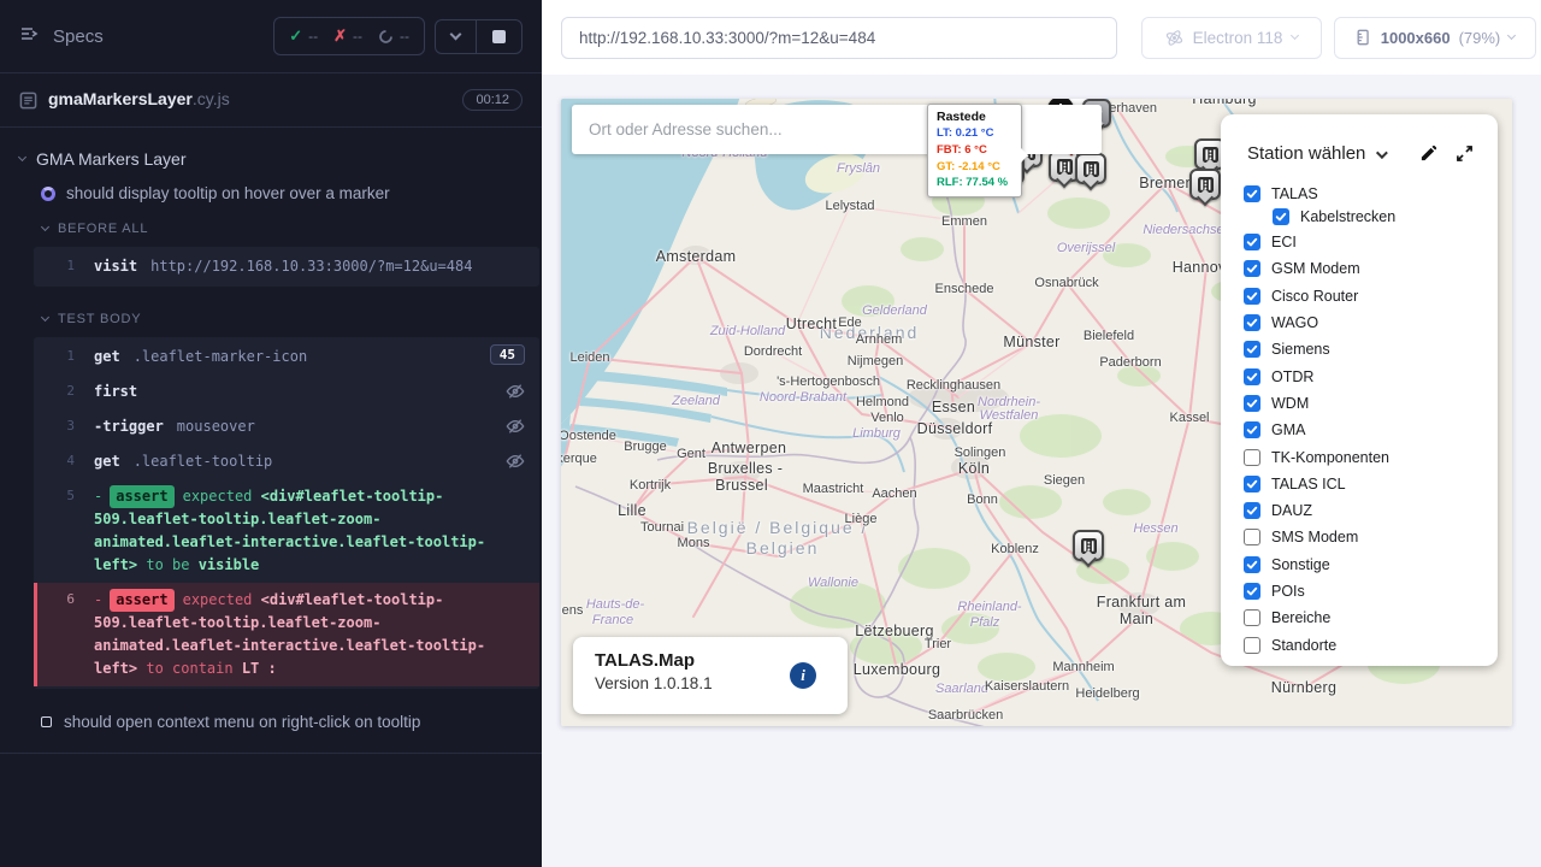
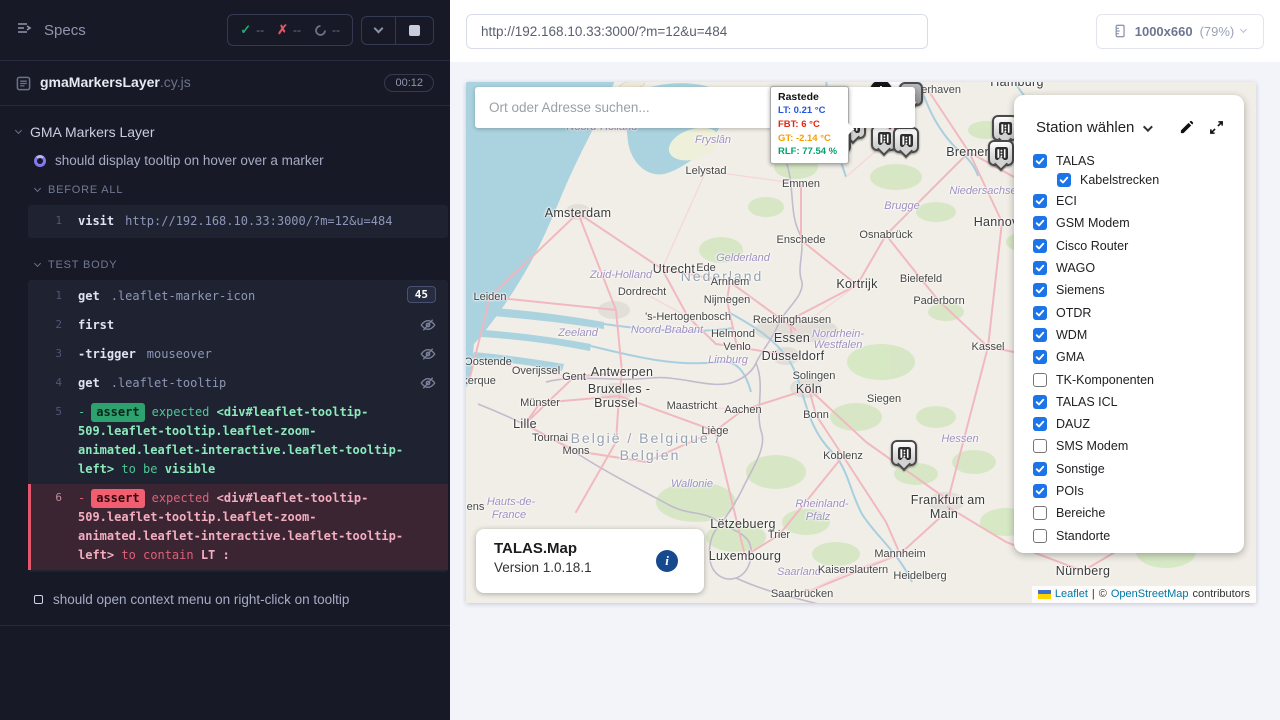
  Specs
  ✓
  --
  ✗
  --
  --
  gmaMarkersLayer.cy.js
  00:12
  GMA Markers Layer
  should display tooltip on hover over a marker
  BEFORE ALL
  1
  visit http://192.168.10.33:3000/?m=12&u=484
  TEST BODY
  1
  get .leaflet-marker-icon
  45
  2
  first
  3
  -trigger mouseover
  4
  get .leaflet-tooltip
  5
  - assert expected <div#leaflet-tooltip-509.leaflet-tooltip.leaflet-zoom-animated.leaflet-interactive.leaflet-tooltip-left> to be visible
  6
  - assert expected <div#leaflet-tooltip-509.leaflet-tooltip.leaflet-zoom-animated.leaflet-interactive.leaflet-tooltip-left> to contain LT :
  should open context menu on right-click on tooltip
  http://192.168.10.33:3000/?m=12&u=484
- Electron 118
  1000x660
  (79%)
  Fryslân
  Lelystad
  Amsterdam
  Leiden
  Nederland
- Overijssel
+ Brugge
  Emmen
  Enschede
  Utrecht
  Ede
  Gelderland
  Arnhem
  Zuid-Holland
  Dordrecht
  Nijmegen
- Münster
+ Kortrijk
  's-Hertogenbosch
  Recklinghausen
  Zeeland
  Noord-Brabant
  Helmond
  Essen
  Venlo
  Limburg
  Düsseldorf
  Nordrhein-
  Westfalen
  Oostende
- Brugge
+ Overijssel
  Gent
  Antwerpen
  Solingen
  Bruxelles -
  Brussel
  Köln
- Kortrijk
+ Münster
  Maastricht
  Aachen
  Bonn
  Lille
  Tournai
  Mons
  België / Belgique /
  Belgien
  Liège
  Wallonie
  Hauts-de-
  France
  Osnabrück
  Bielefeld
  Paderborn
  Kassel
  Siegen
  Hessen
  Frankfurt am
  Main
  Koblenz
  Rheinland-
  Pfalz
  Lëtzebuerg
  Trier
  Luxembourg
  Saarland
  Kaiserslautern
  Mannheim
  Heidelberg
  Saarbrücken
  Nürnberg
  Breme
  Niedersachs
  Hamburg
  Ort oder Adresse suchen...
  Rastede
  LT: 0.21 °C
  FBT: 6 °C
  GT: -2.14 °C
  RLF: 77.54 %
  Station wählen
  TALAS
  Kabelstrecken
  ECI
  GSM Modem
  Cisco Router
  WAGO
  Siemens
  OTDR
  WDM
  GMA
  TK-Komponenten
  TALAS ICL
  DAUZ
  SMS Modem
  Sonstige
  POIs
  Bereiche
  Standorte
  TALAS.Map
  Version 1.0.18.1
  i
+ Leaflet
+ |
+ ©
+ OpenStreetMap
+ contributors
